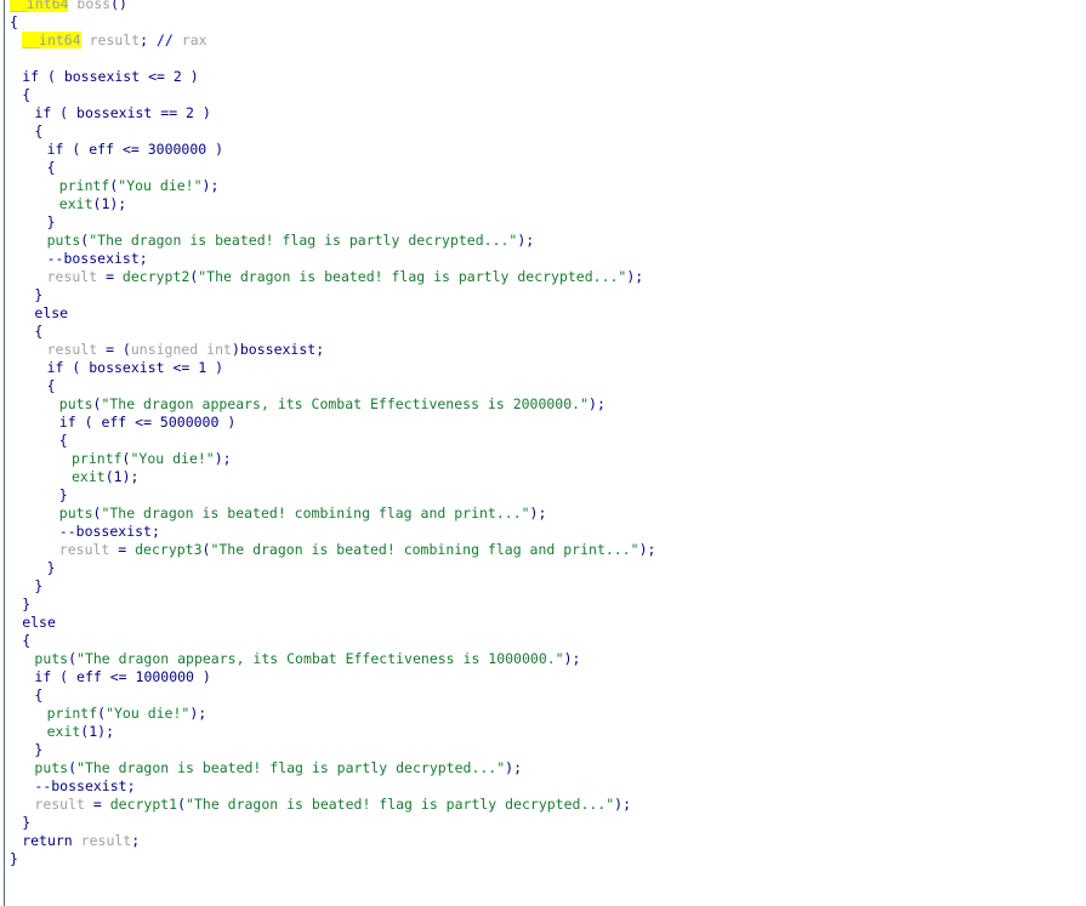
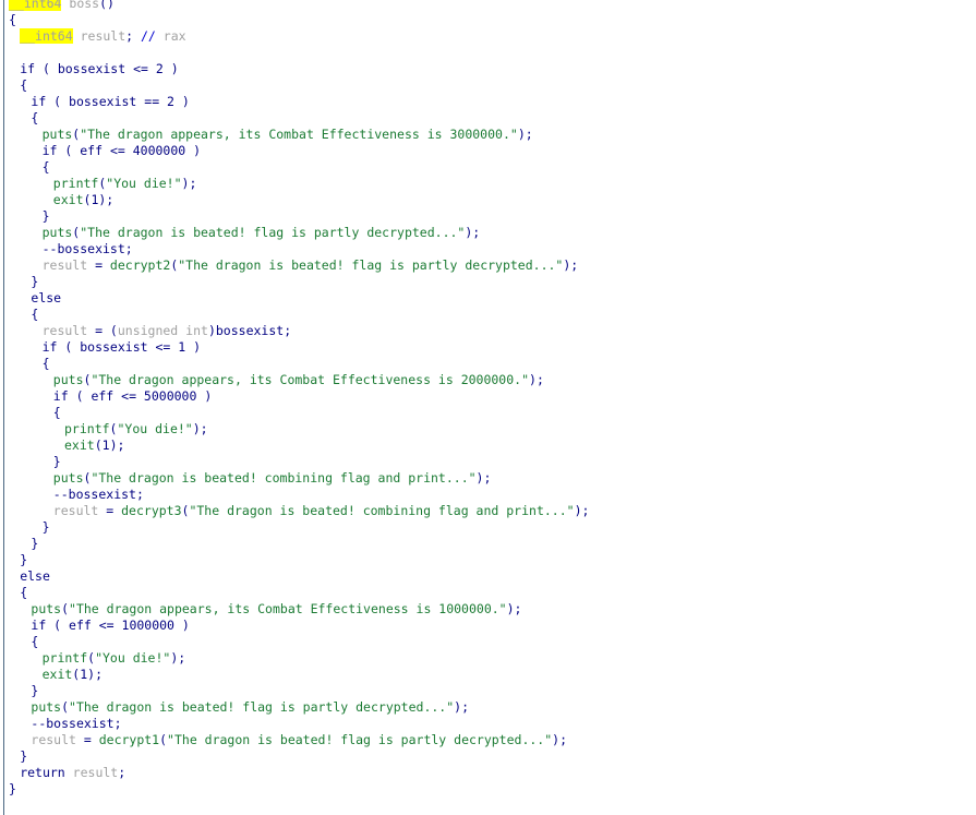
  __int64 boss()
  {
  __int64 result; // rax
  if ( bossexist <= 2 )
  {
  if ( bossexist == 2 )
  {
+ puts("The dragon appears, its Combat Effectiveness is 3000000.");
- if ( eff <= 3000000 )
+ if ( eff <= 4000000 )
  {
  printf("You die!");
  exit(1);
  }
  puts("The dragon is beated! flag is partly decrypted...");
  --bossexist;
  result = decrypt2("The dragon is beated! flag is partly decrypted...");
  }
  else
  {
  result = (unsigned int)bossexist;
  if ( bossexist <= 1 )
  {
  puts("The dragon appears, its Combat Effectiveness is 2000000.");
  if ( eff <= 5000000 )
  {
  printf("You die!");
  exit(1);
  }
  puts("The dragon is beated! combining flag and print...");
  --bossexist;
  result = decrypt3("The dragon is beated! combining flag and print...");
  }
  }
  }
  else
  {
  puts("The dragon appears, its Combat Effectiveness is 1000000.");
  if ( eff <= 1000000 )
  {
  printf("You die!");
  exit(1);
  }
  puts("The dragon is beated! flag is partly decrypted...");
  --bossexist;
  result = decrypt1("The dragon is beated! flag is partly decrypted...");
  }
  return result;
  }
